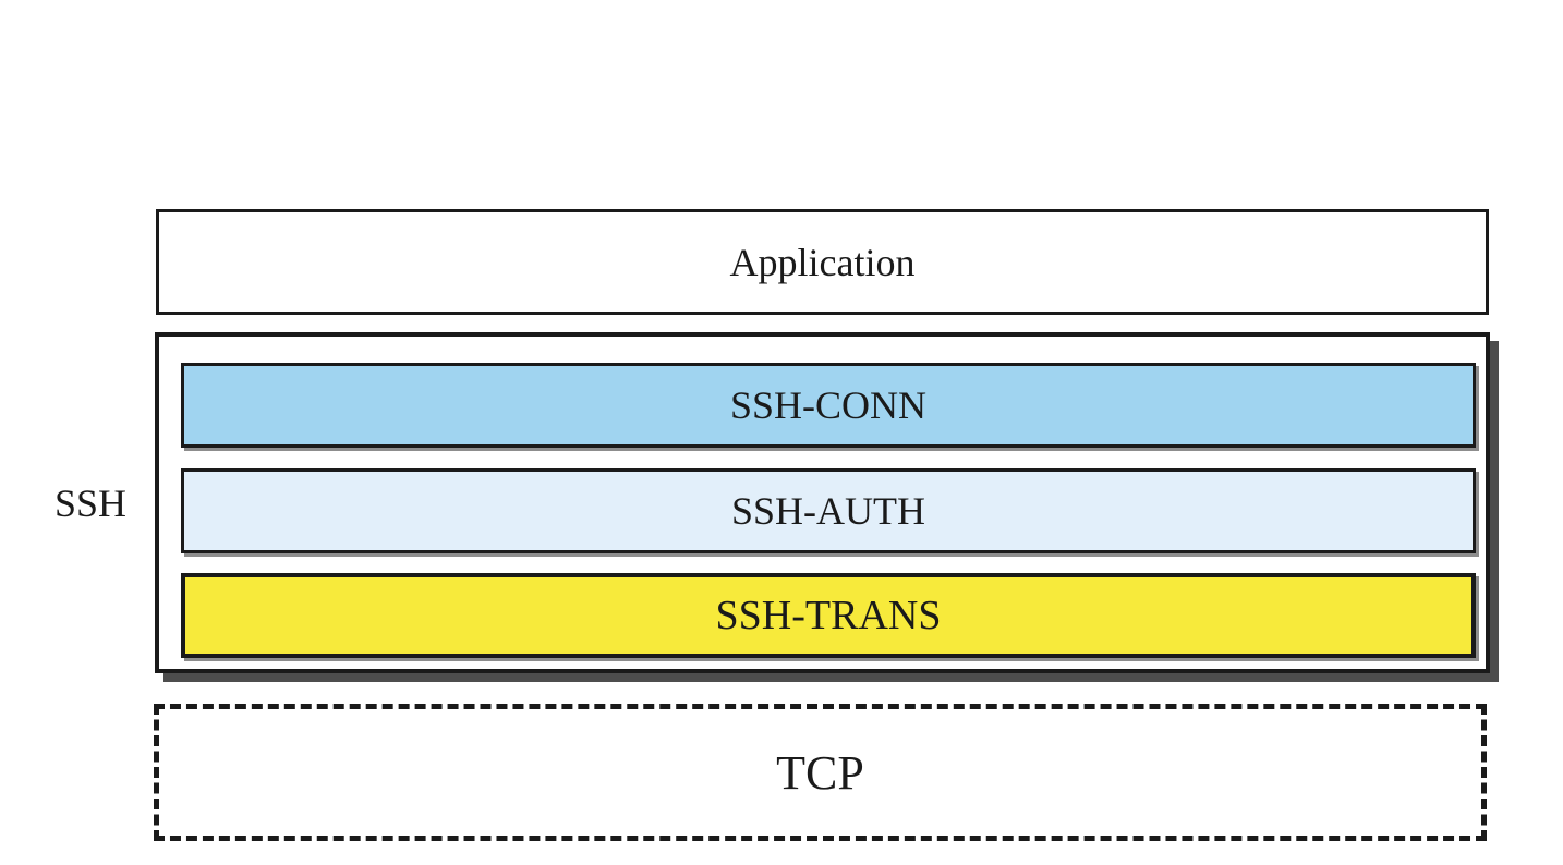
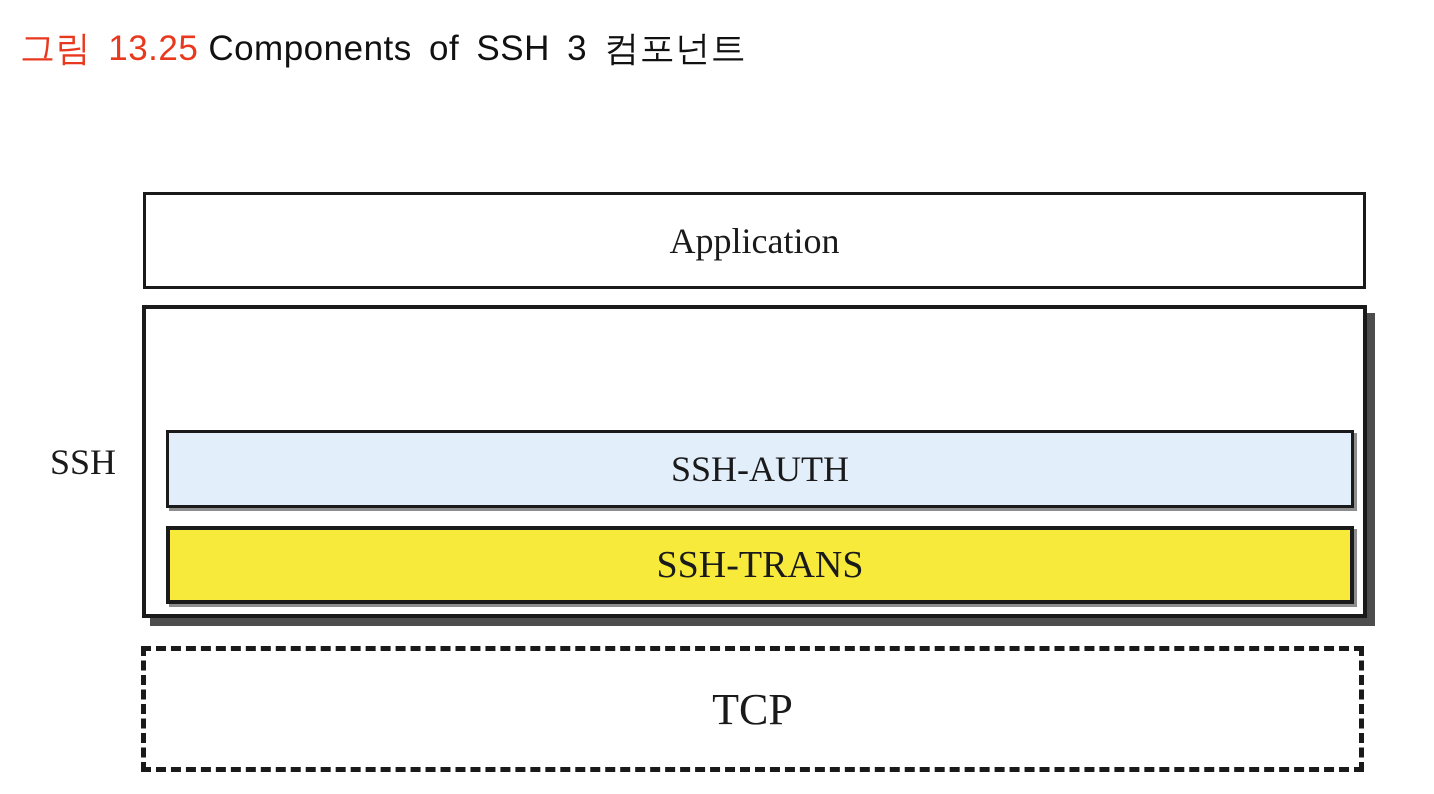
+ 그림 13.25 Components of SSH 3 컴포넌트
  Application
  SSH
- SSH-CONN
  SSH-AUTH
  SSH-TRANS
  TCP
